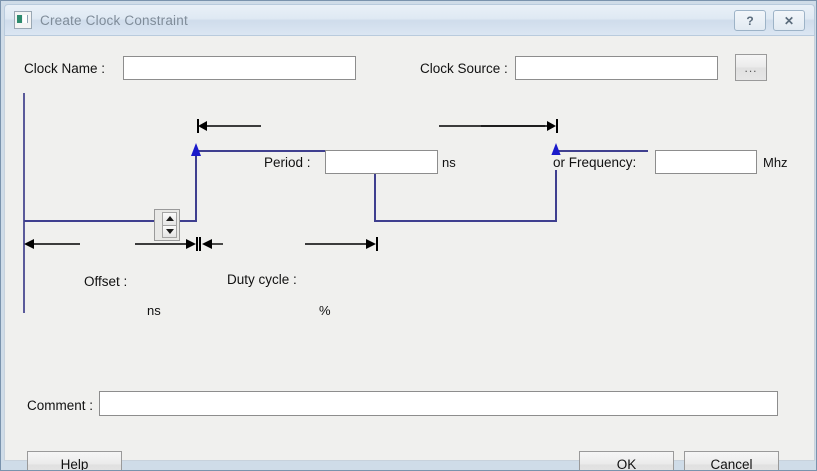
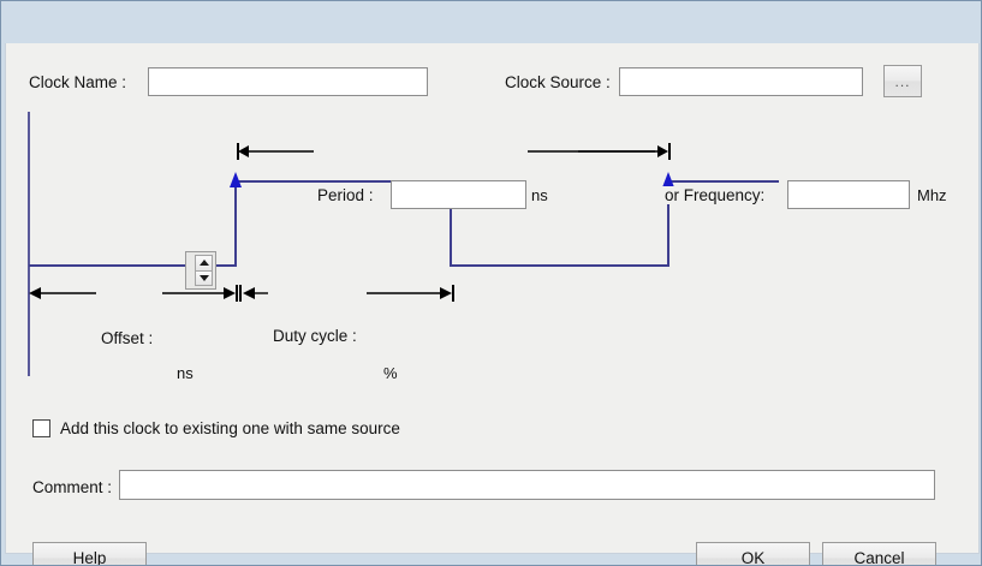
- Create Clock Constraint
- ?
- ✕
  Clock Name :
  Clock Source :
  ...
  Period :
  ns
  or Frequency:
  Mhz
  Offset :
  ns
  Duty cycle :
  %
+ Add this clock to existing one with same source
  Comment :
  Help
  OK
  Cancel
